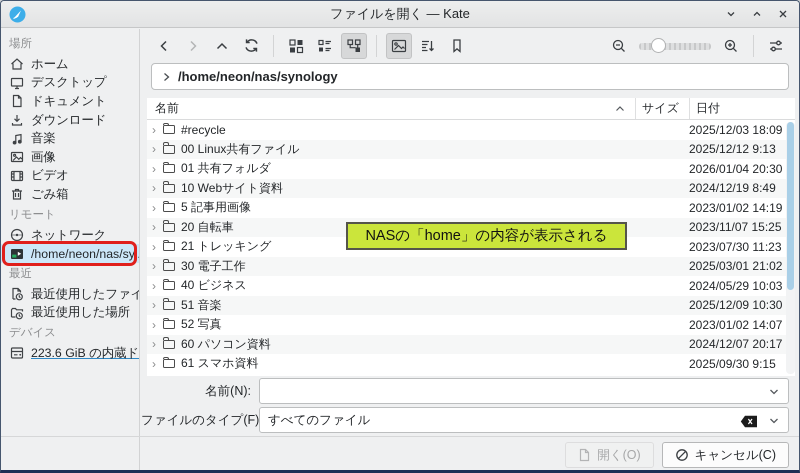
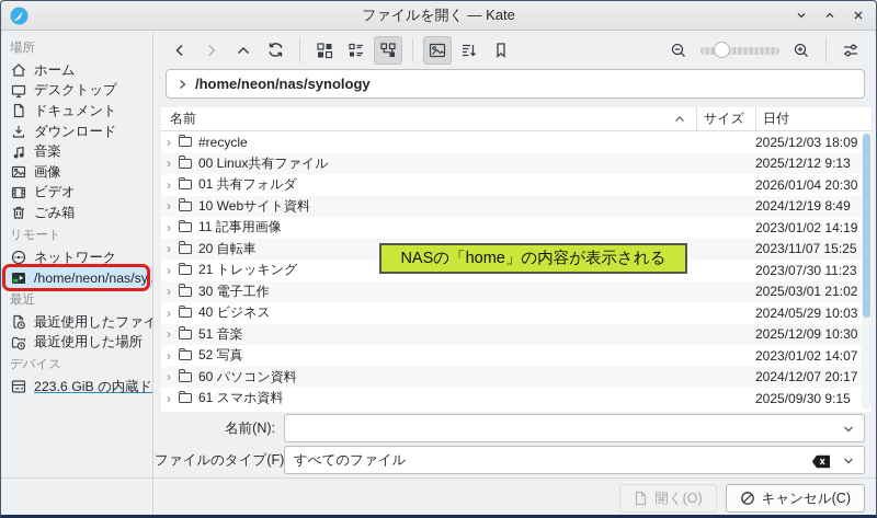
  ファイルを開く — Kate
  場所
  ホーム
  デスクトップ
  ドキュメント
  ダウンロード
  音楽
  画像
  ビデオ
  ごみ箱
  リモート
  ネットワーク
  /home/neon/nas/sy.
  最近
  最近使用したファイ
  最近使用した場所
  デバイス
  223.6 GiB の内蔵ド
  /home/neon/nas/synology
  名前
  サイズ
  日付
  #recycle
  2025/12/03 18:09
  00 Linux共有ファイル
  2025/12/12 9:13
  01 共有フォルダ
  2026/01/04 20:30
  10 Webサイト資料
  2024/12/19 8:49
- 5 記事用画像
+ 11 記事用画像
  2023/01/02 14:19
  20 自転車
  2023/11/07 15:25
  21 トレッキング
  2023/07/30 11:23
  30 電子工作
  2025/03/01 21:02
  40 ビジネス
  2024/05/29 10:03
  51 音楽
  2025/12/09 10:30
  52 写真
  2023/01/02 14:07
  60 パソコン資料
  2024/12/07 20:17
  61 スマホ資料
  2025/09/30 9:15
  NASの「home」の内容が表示される
  名前(N):
  ファイルのタイプ(F)
  すべてのファイル
  開く(O)
  キャンセル(C)
